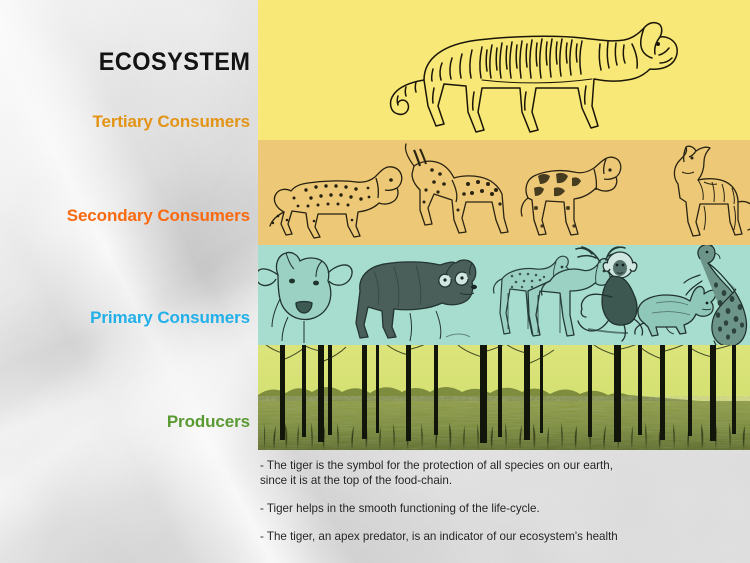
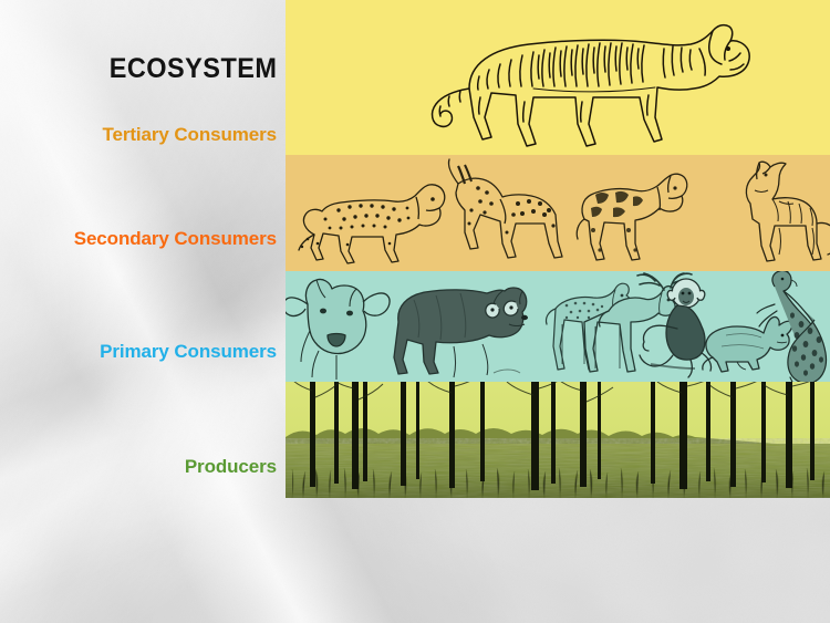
  ECOSYSTEM
  Tertiary Consumers
  Secondary Consumers
  Primary Consumers
  Producers
- - The tiger is the symbol for the protection of all species on our earth,
- since it is at the top of the food-chain.
- - Tiger helps in the smooth functioning of the life-cycle.
- - The tiger, an apex predator, is an indicator of our ecosystem's health
